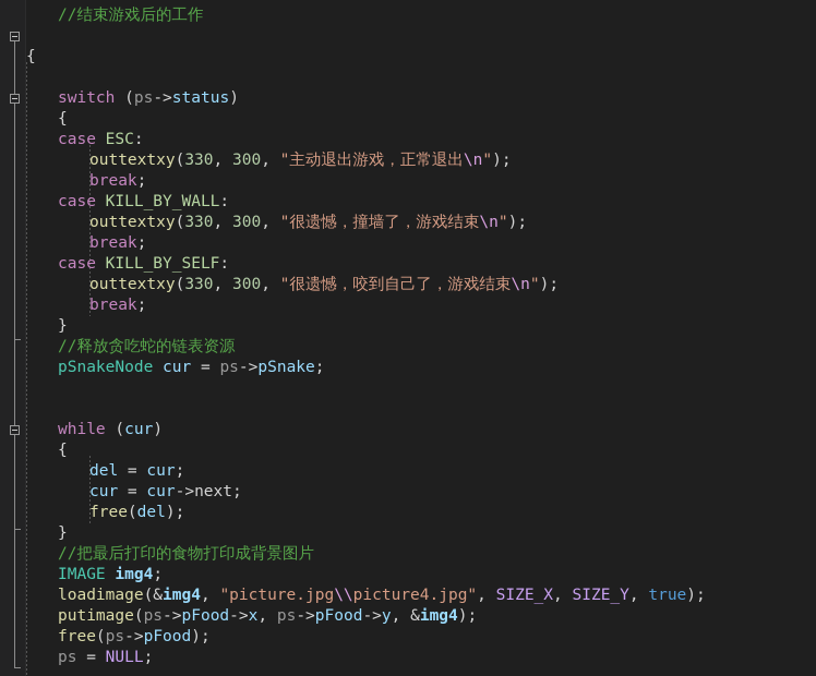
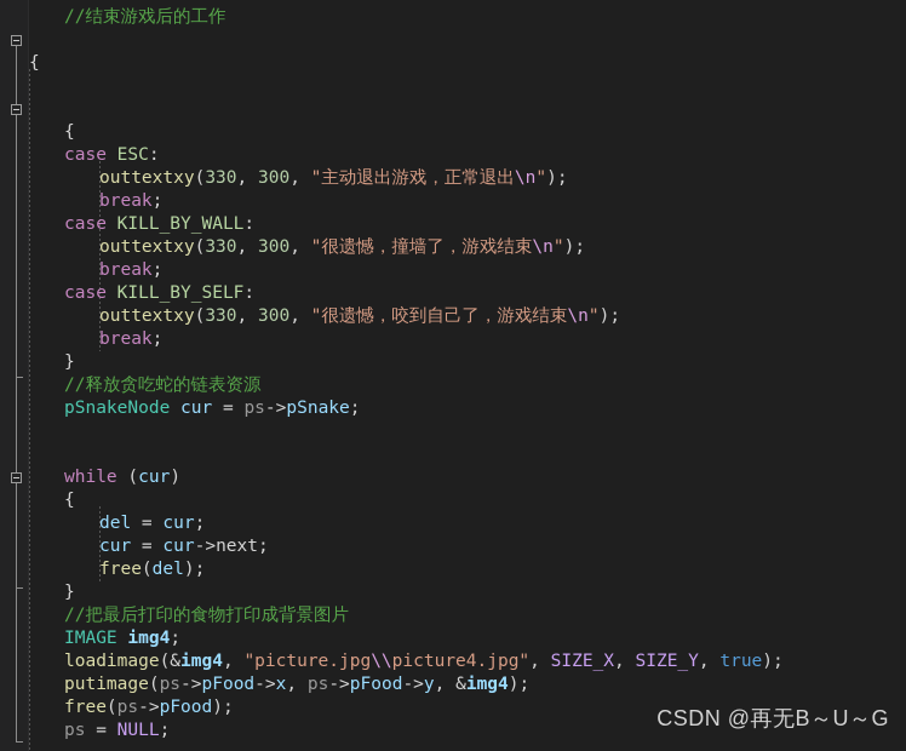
  //结束游戏后的工作
  {
- switch (ps->status)
  {
  case ESC:
  outtextxy(330, 300, "主动退出游戏，正常退出\n");
  break;
  case KILL_BY_WALL:
  outtextxy(330, 300, "很遗憾，撞墙了，游戏结束\n");
  break;
  case KILL_BY_SELF:
  outtextxy(330, 300, "很遗憾，咬到自己了，游戏结束\n");
  break;
  }
  //释放贪吃蛇的链表资源
  pSnakeNode cur = ps->pSnake;
  while (cur)
  {
  del = cur;
  cur = cur->next;
  free(del);
  }
  //把最后打印的食物打印成背景图片
  IMAGE img4;
  loadimage(&img4, "picture.jpg\\picture4.jpg", SIZE_X, SIZE_Y, true);
  putimage(ps->pFood->x, ps->pFood->y, &img4);
  free(ps->pFood);
  ps = NULL;
+ CSDN @再无B～U～G
